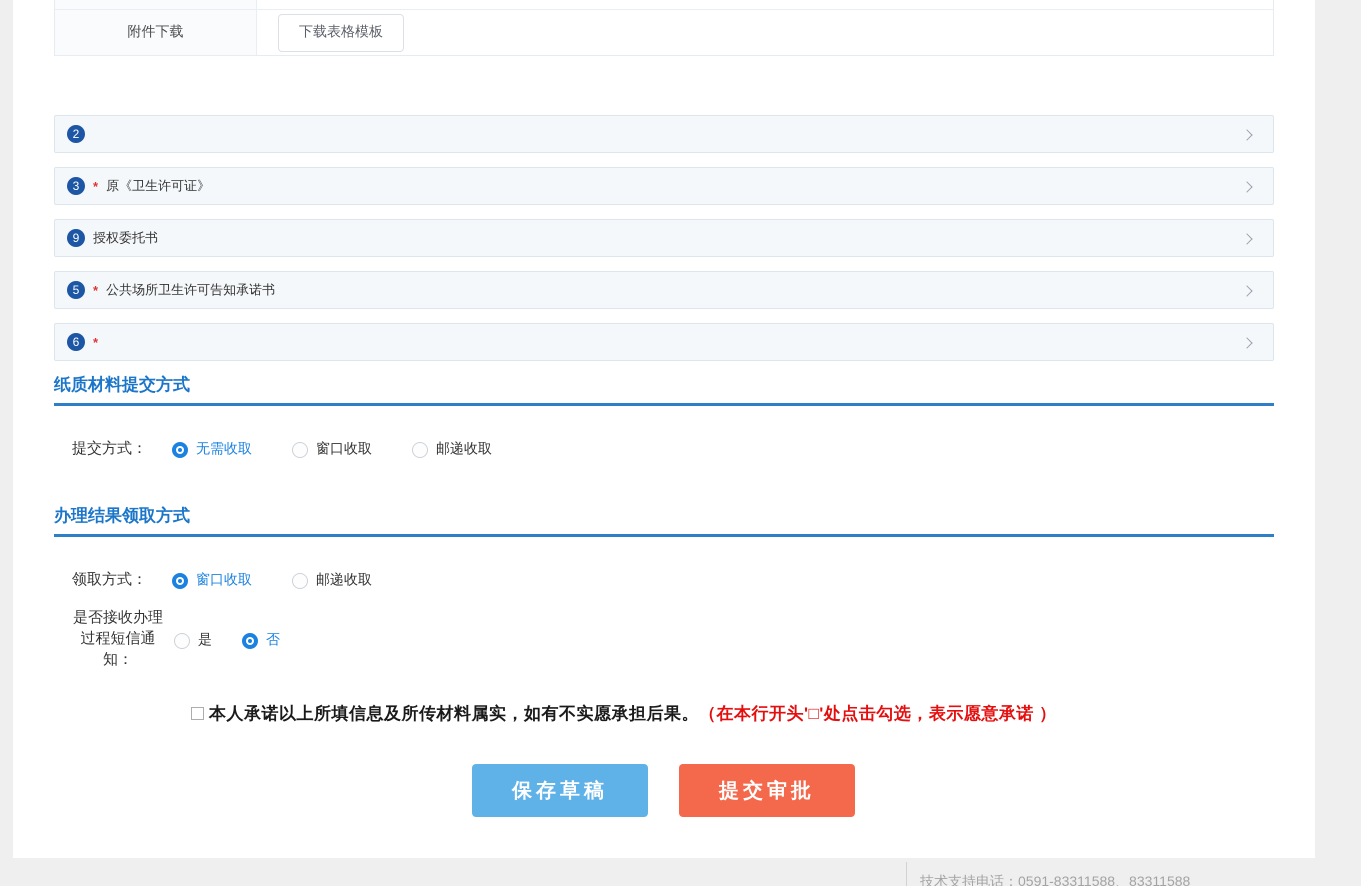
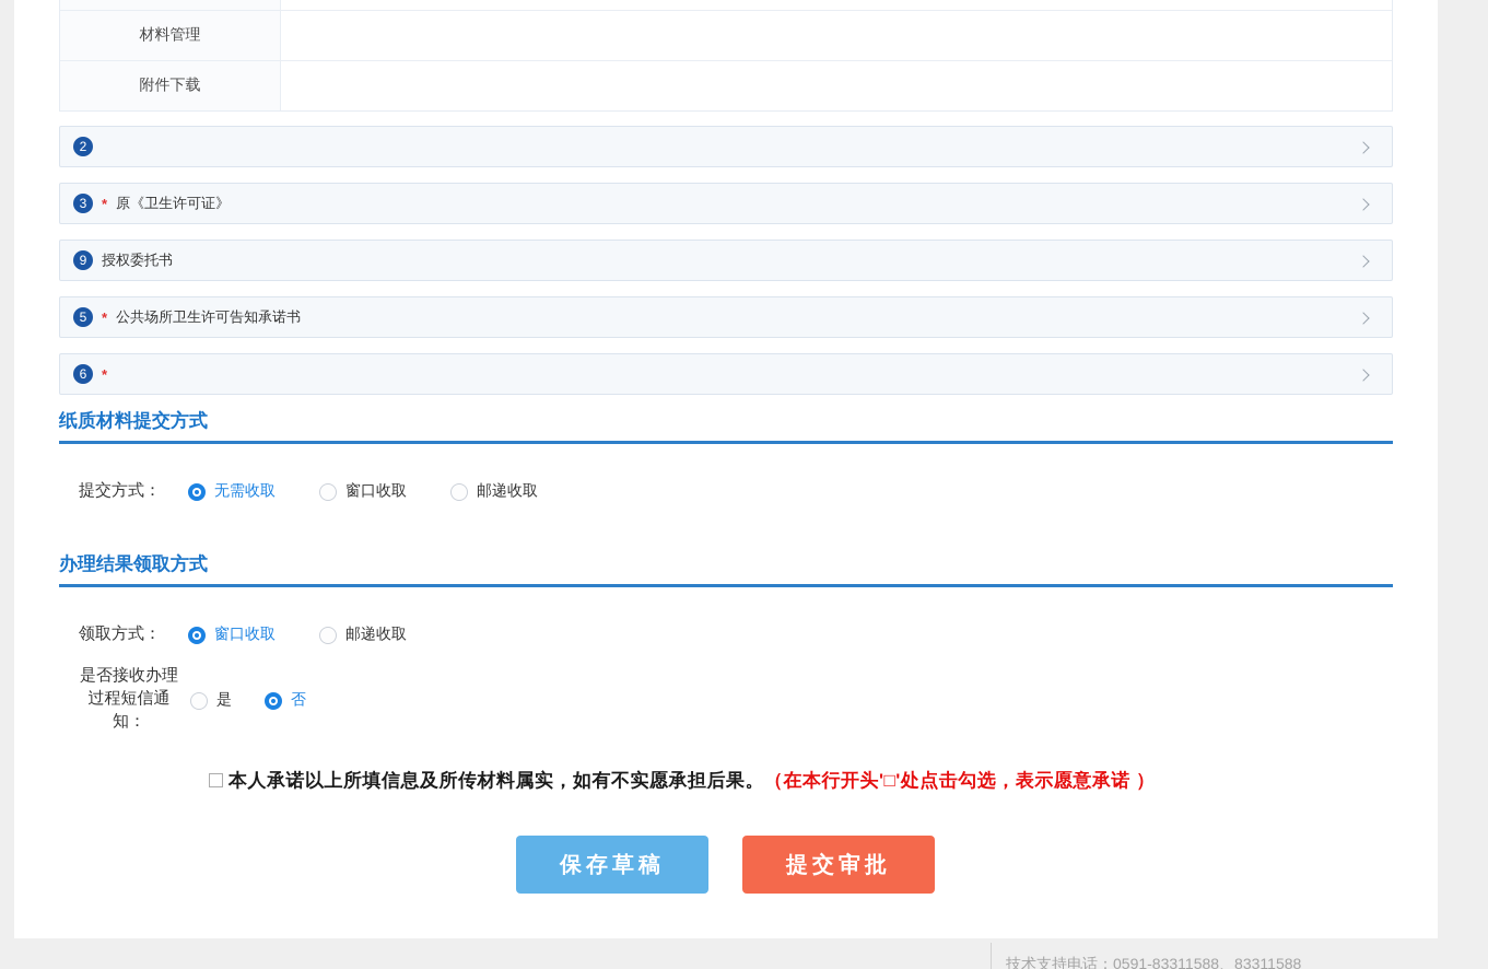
+ 材料管理
  附件下载
- 下载表格模板
  2
  3
  *
  原《卫生许可证》
  9
  授权委托书
  5
  *
  公共场所卫生许可告知承诺书
  6
  *
  纸质材料提交方式
  提交方式：
  无需收取
  窗口收取
  邮递收取
  办理结果领取方式
  领取方式：
  窗口收取
  邮递收取
  是否接收办理
  过程短信通
  知：
  是
  否
  本人承诺以上所填信息及所传材料属实，如有不实愿承担后果。（在本行开头'□'处点击勾选，表示愿意承诺 ）
  保存草稿
  提交审批
  技术支持电话：0591-83311588、83311588
